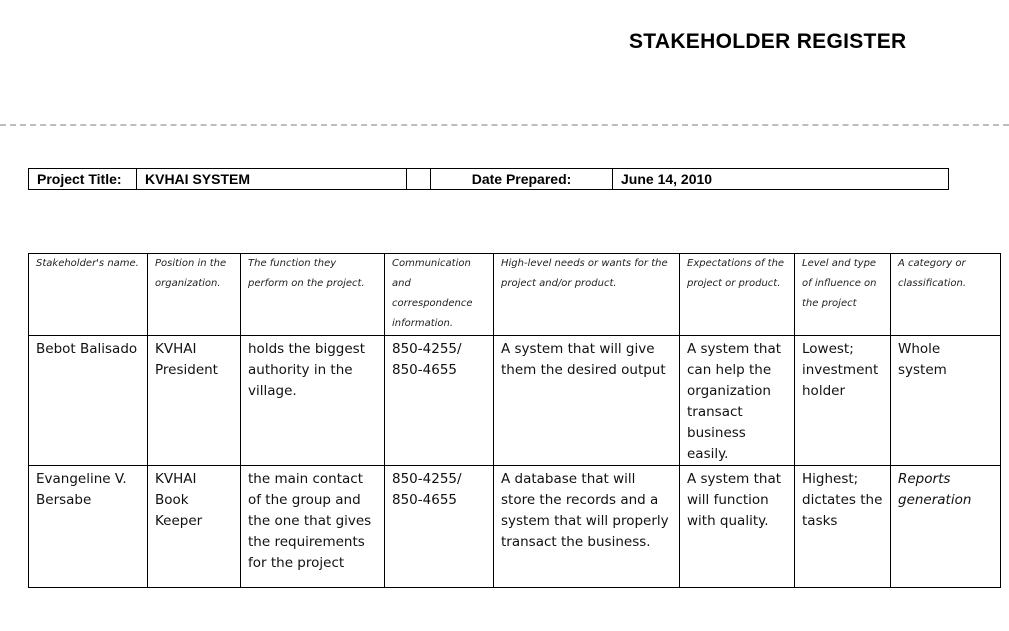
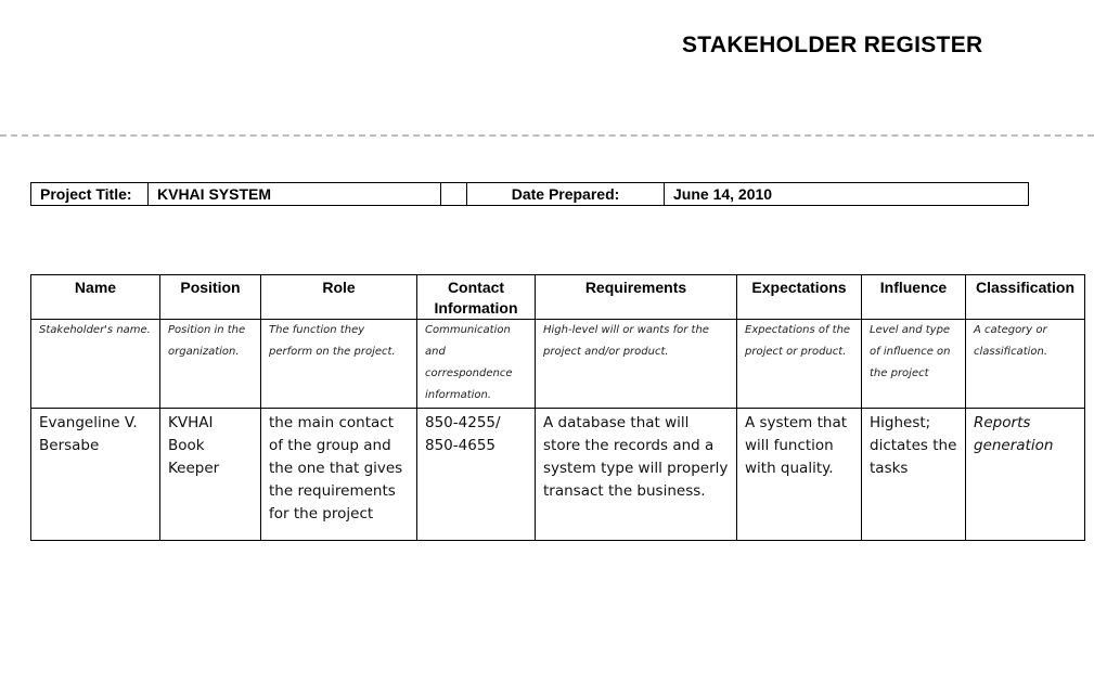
  STAKEHOLDER REGISTER
  Project Title:
  KVHAI SYSTEM
  Date Prepared:
  June 14, 2010
+ Name	Position	Role	Contact Information	Requirements	Expectations	Influence	Classification
- Stakeholder's name.	Position in the organization.	The function they perform on the project.	Communication and correspondence information.	High-level needs or wants for the project and/or product.	Expectations of the project or product.	Level and type of influence on the project	A category or classification.
+ Stakeholder's name.	Position in the organization.	The function they perform on the project.	Communication and correspondence information.	High-level will or wants for the project and/or product.	Expectations of the project or product.	Level and type of influence on the project	A category or classification.
- Bebot Balisado	KVHAI President	holds the biggest authority in the village.	850-4255/ 850-4655	A system that will give them the desired output	A system that can help the organization transact business easily.	Lowest; investment holder	Whole system
- Evangeline V. Bersabe	KVHAI Book Keeper	the main contact of the group and the one that gives the requirements for the project	850-4255/ 850-4655	A database that will store the records and a system that will properly transact the business.	A system that will function with quality.	Highest; dictates the tasks	Reports generation
+ Evangeline V. Bersabe	KVHAI Book Keeper	the main contact of the group and the one that gives the requirements for the project	850-4255/ 850-4655	A database that will store the records and a system type will properly transact the business.	A system that will function with quality.	Highest; dictates the tasks	Reports generation
